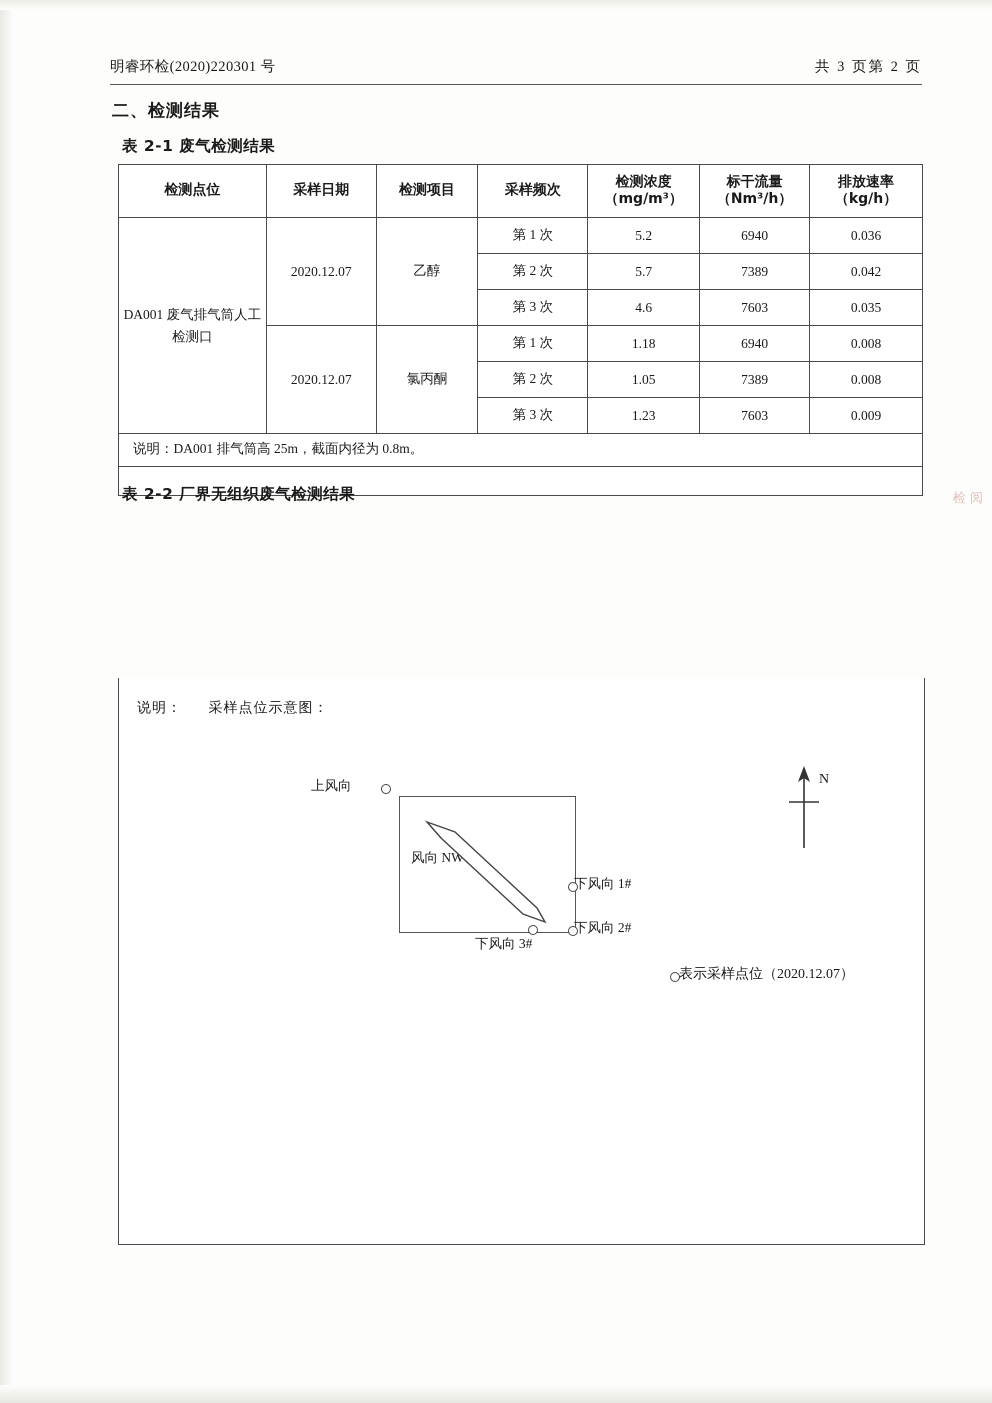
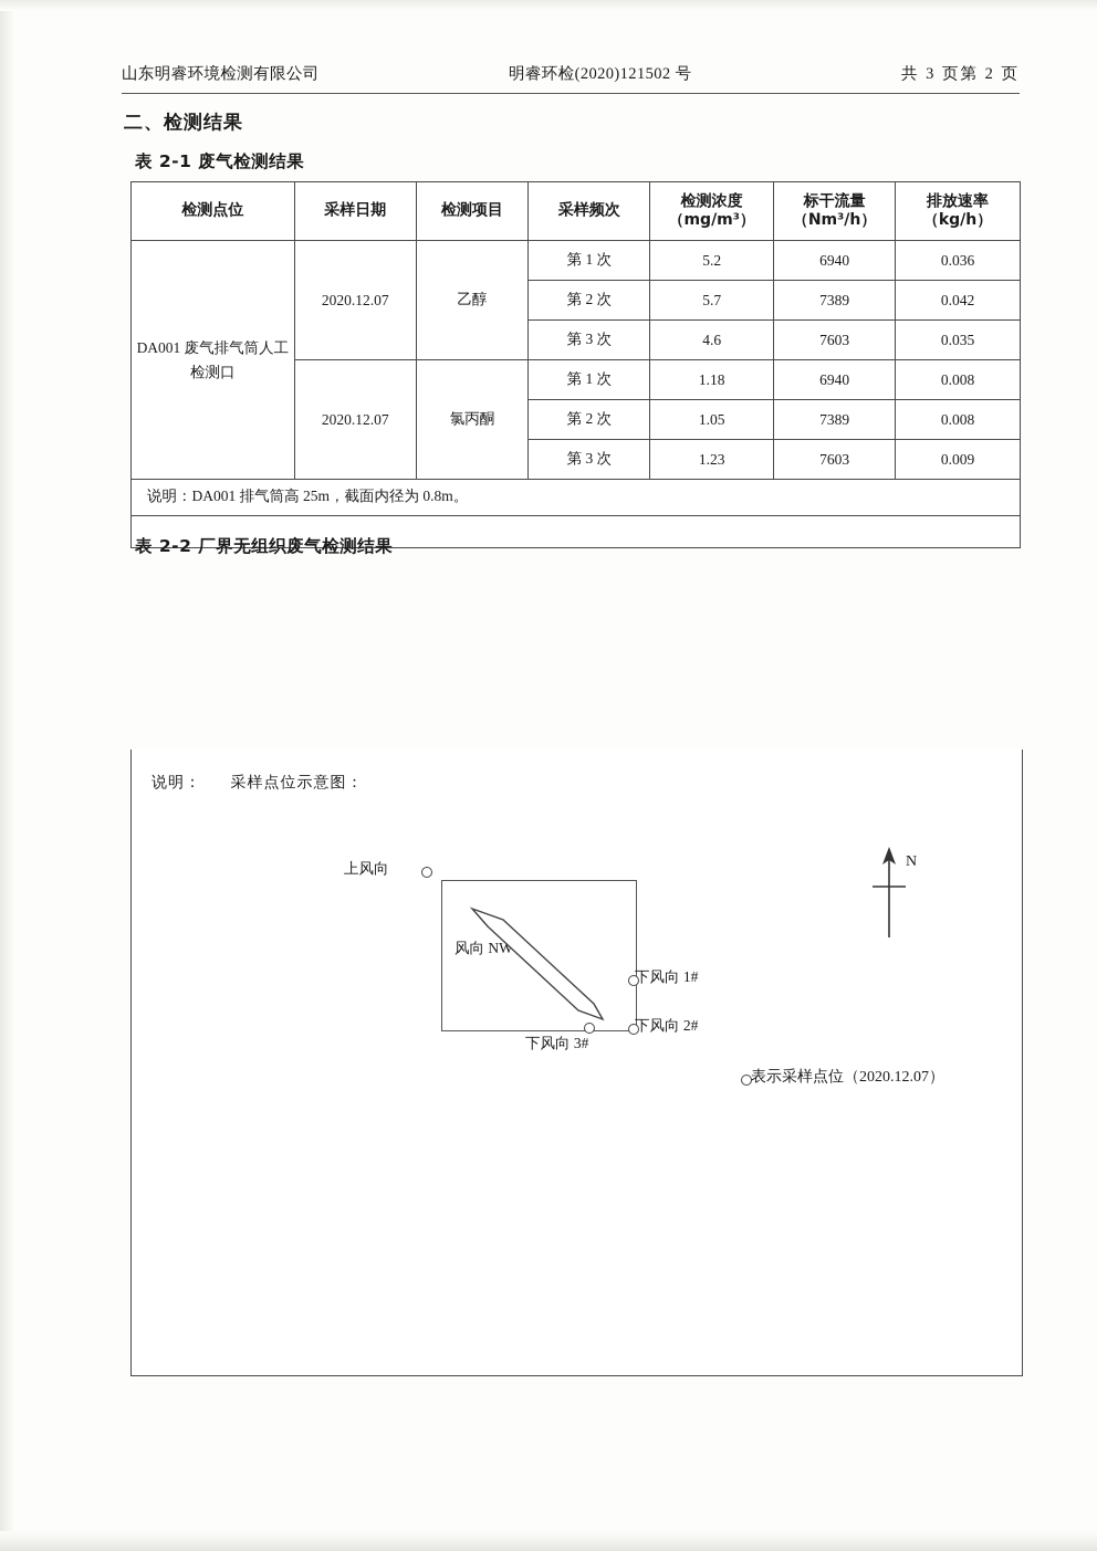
+ 山东明睿环境检测有限公司
- 明睿环检(2020)220301 号
+ 明睿环检(2020)121502 号
  共 3 页第 2 页
  二、检测结果
  表 2-1 废气检测结果
  检测点位	采样日期	检测项目	采样频次	检测浓度 （mg/m³）	标干流量 （Nm³/h）	排放速率 （kg/h）
  DA001 废气排气筒人工检测口	2020.12.07	乙醇	第 1 次	5.2	6940	0.036
  第 2 次	5.7	7389	0.042
  第 3 次	4.6	7603	0.035
  2020.12.07	氯丙酮	第 1 次	1.18	6940	0.008
  第 2 次	1.05	7389	0.008
  第 3 次	1.23	7603	0.009
  说明：DA001 排气筒高 25m，截面内径为 0.8m。
  表 2-2 厂界无组织废气检测结果
  说明： 采样点位示意图：
  上风向
  下风向 1#
  下风向 2#
  下风向 3#
  风向 NW
  N
  表示采样点位（2020.12.07）
- 检 阅
